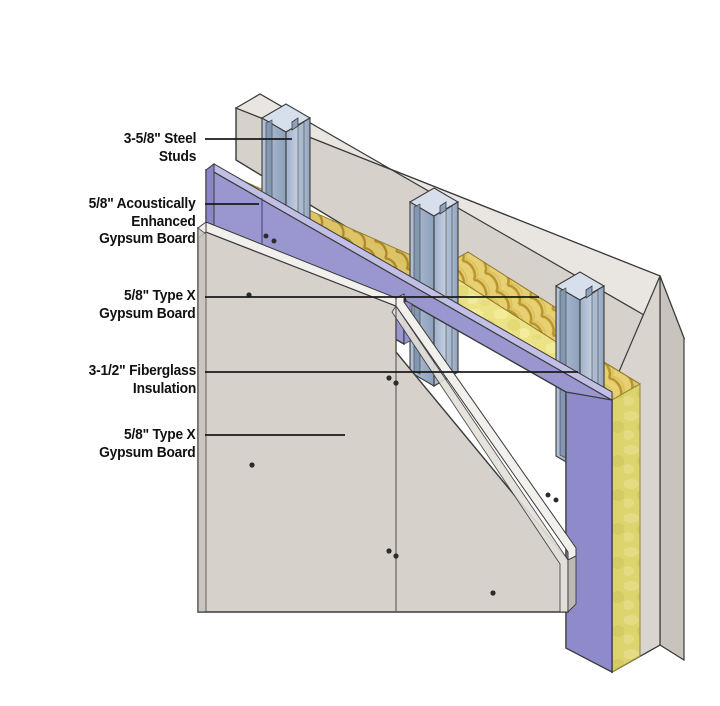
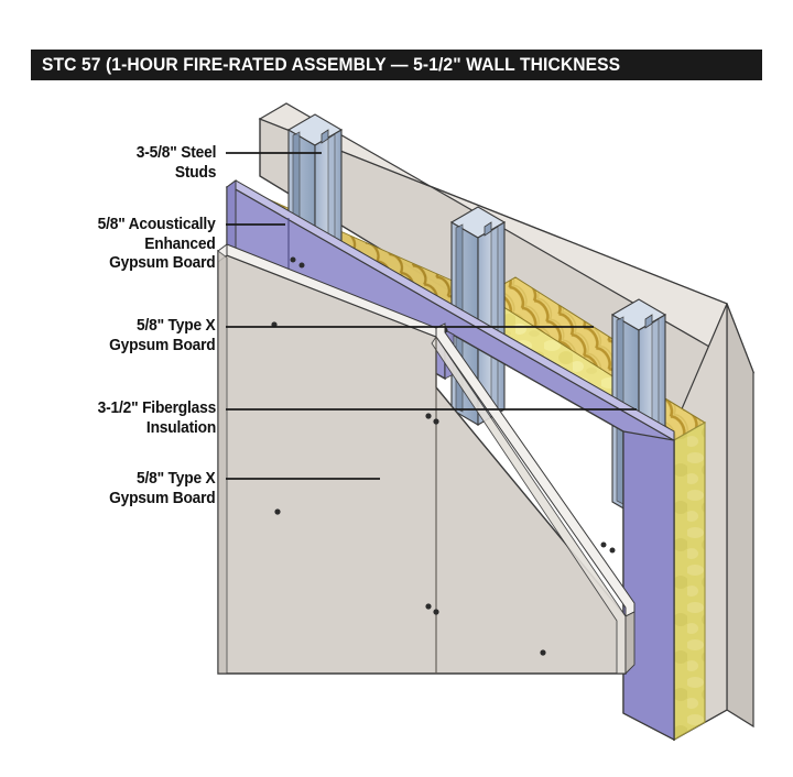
+ STC 57 (1-HOUR FIRE-RATED ASSEMBLY — 5-1/2" WALL THICKNESS
  3-5/8" Steel
  Studs
  5/8" Acoustically
  Enhanced
  Gypsum Board
  5/8" Type X
  Gypsum Board
  3-1/2" Fiberglass
  Insulation
  5/8" Type X
  Gypsum Board
